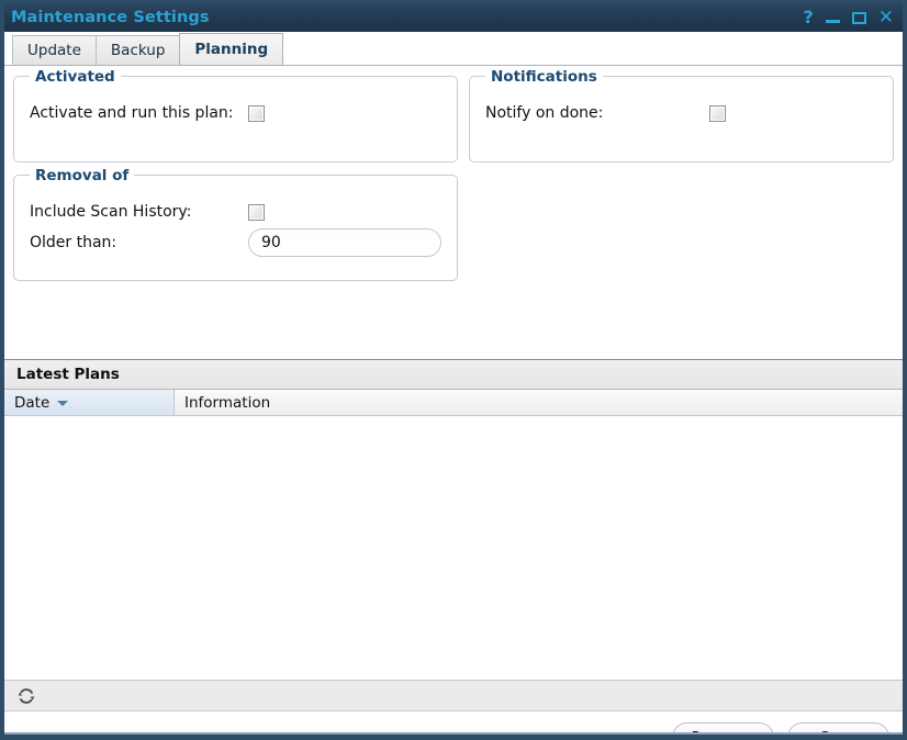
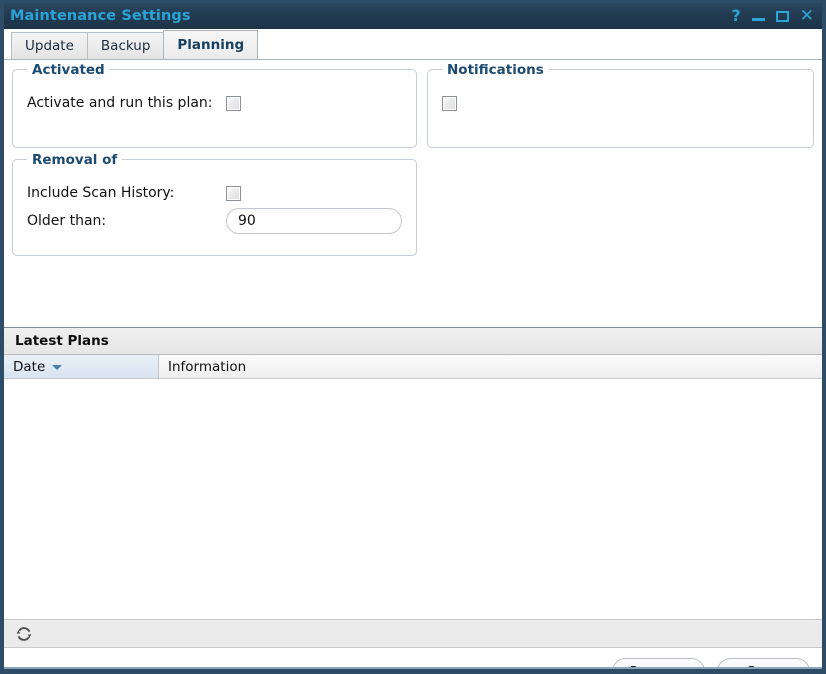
  Maintenance Settings
  ?
  ✕
  Update
  Backup
  Planning
  Activated
  Activate and run this plan:
  Removal of
  Include Scan History:
  Older than:
  90
  Notifications
- Notify on done:
  Latest Plans
  Date
  Information
